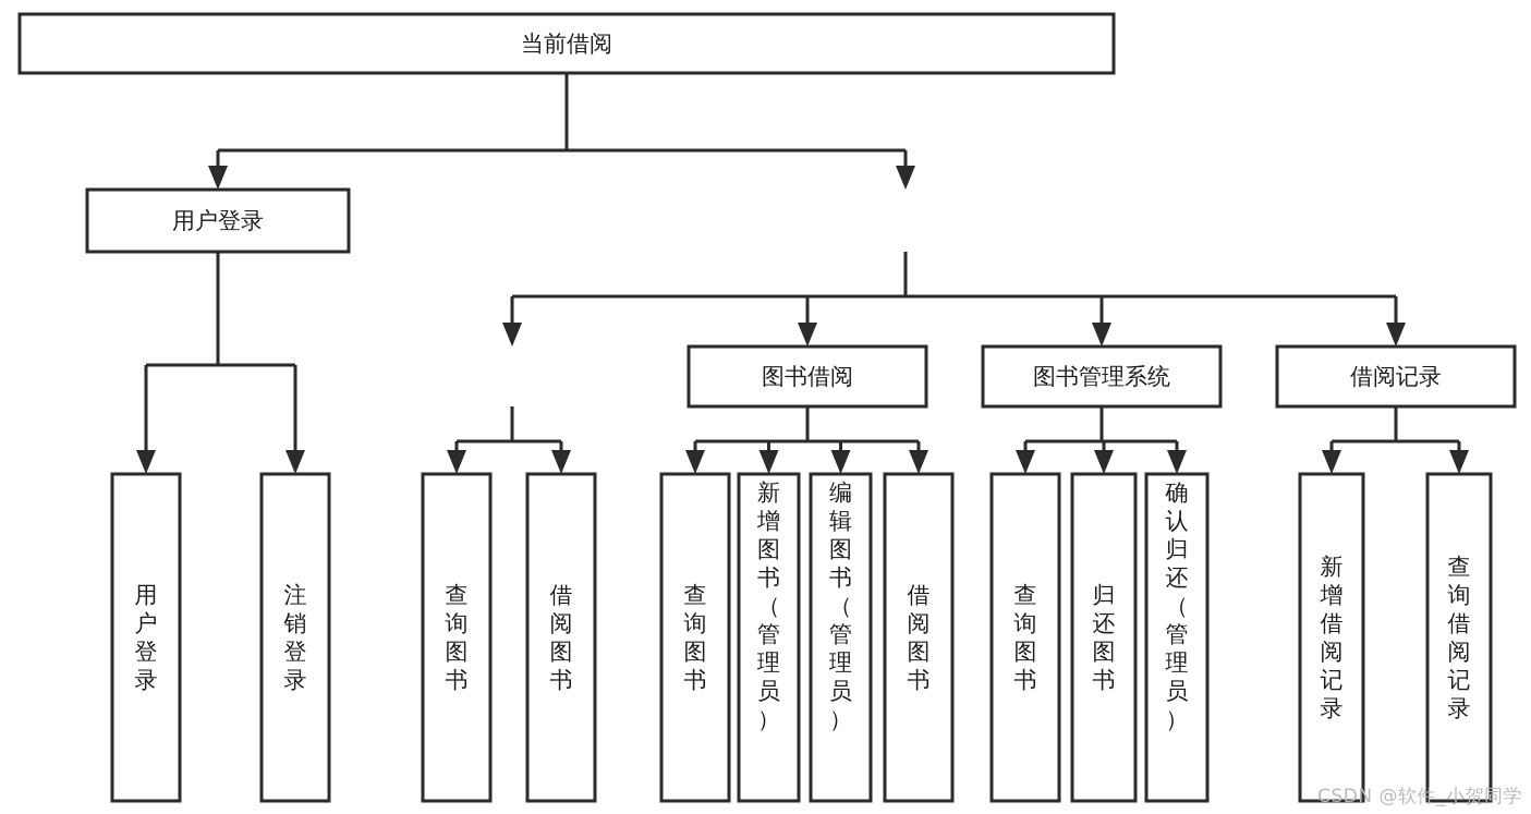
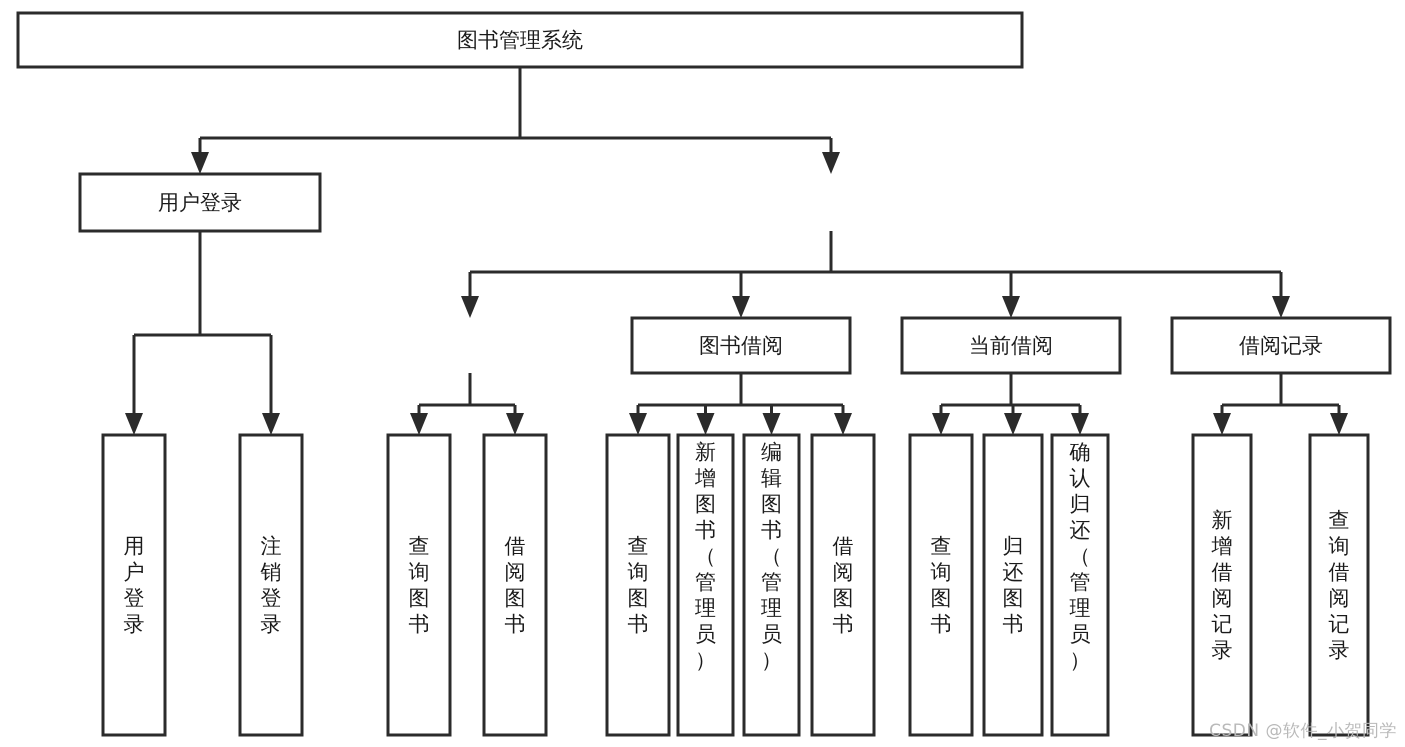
- 当前借阅
+ 图书管理系统
  用户登录
  图书借阅
- 图书管理系统
+ 当前借阅
  借阅记录
  用户登录
  注销登录
  查询图书
  借阅图书
  查询图书
  新增图书（管理员）
  编辑图书（管理员）
  借阅图书
  查询图书
  归还图书
  确认归还（管理员）
  新增借阅记录
  查询借阅记录
  CSDN @软件_小贺同学
